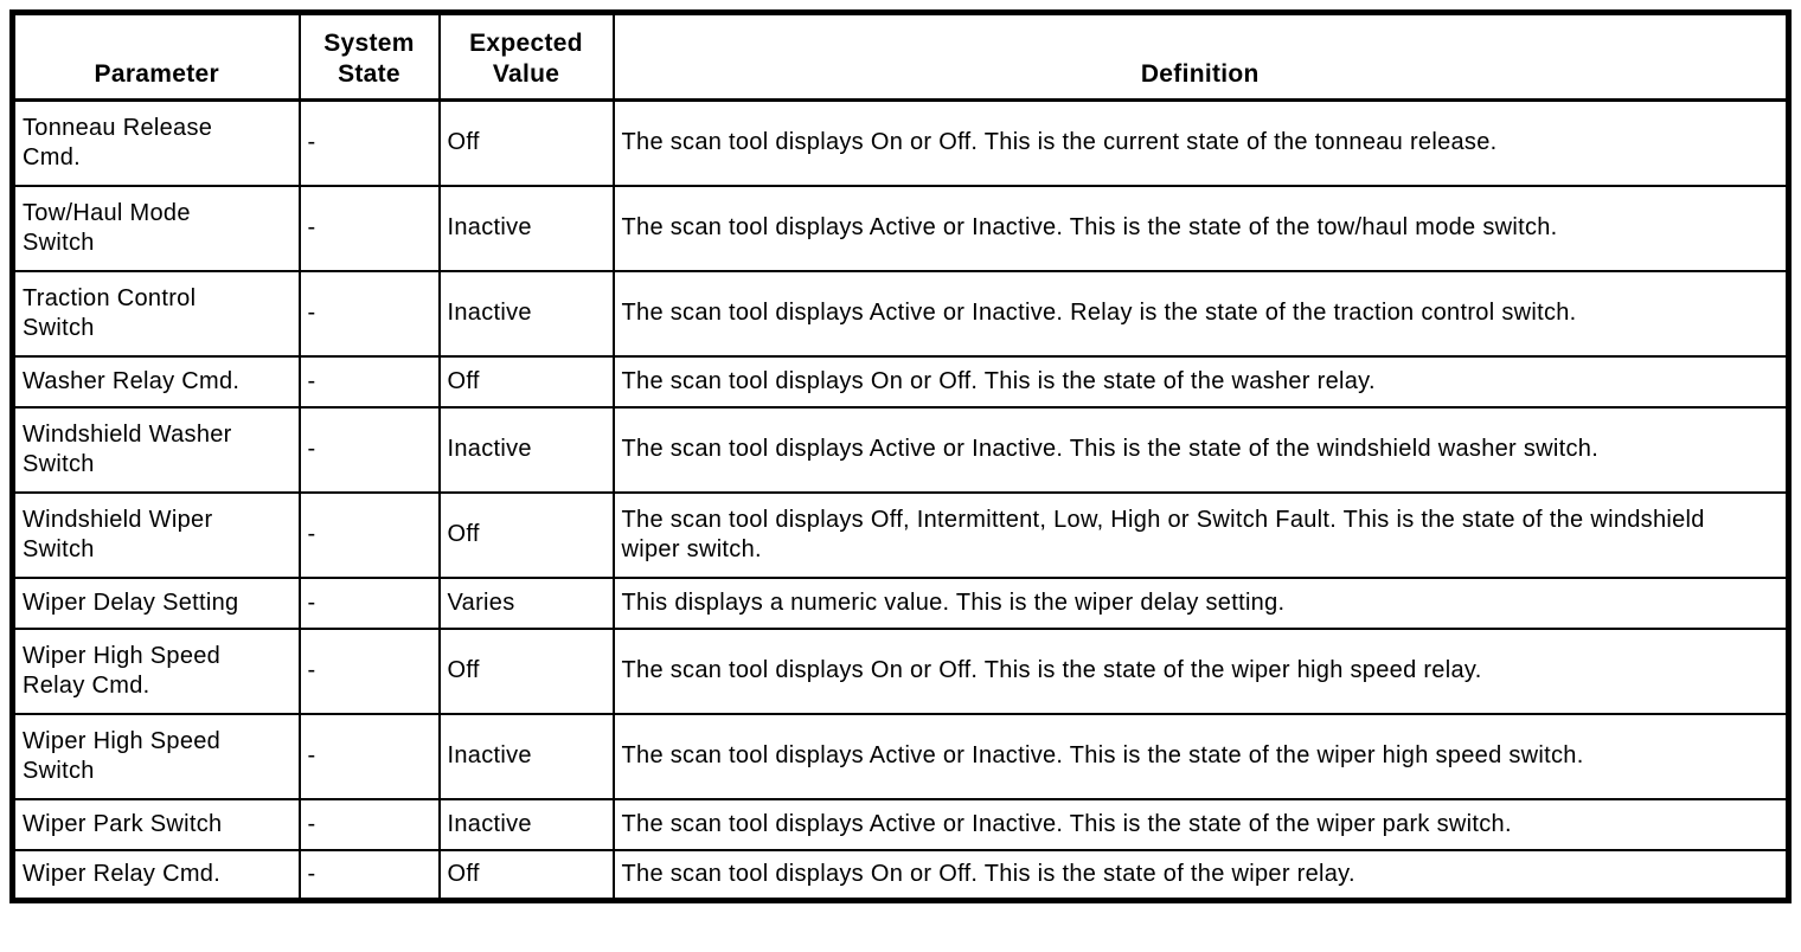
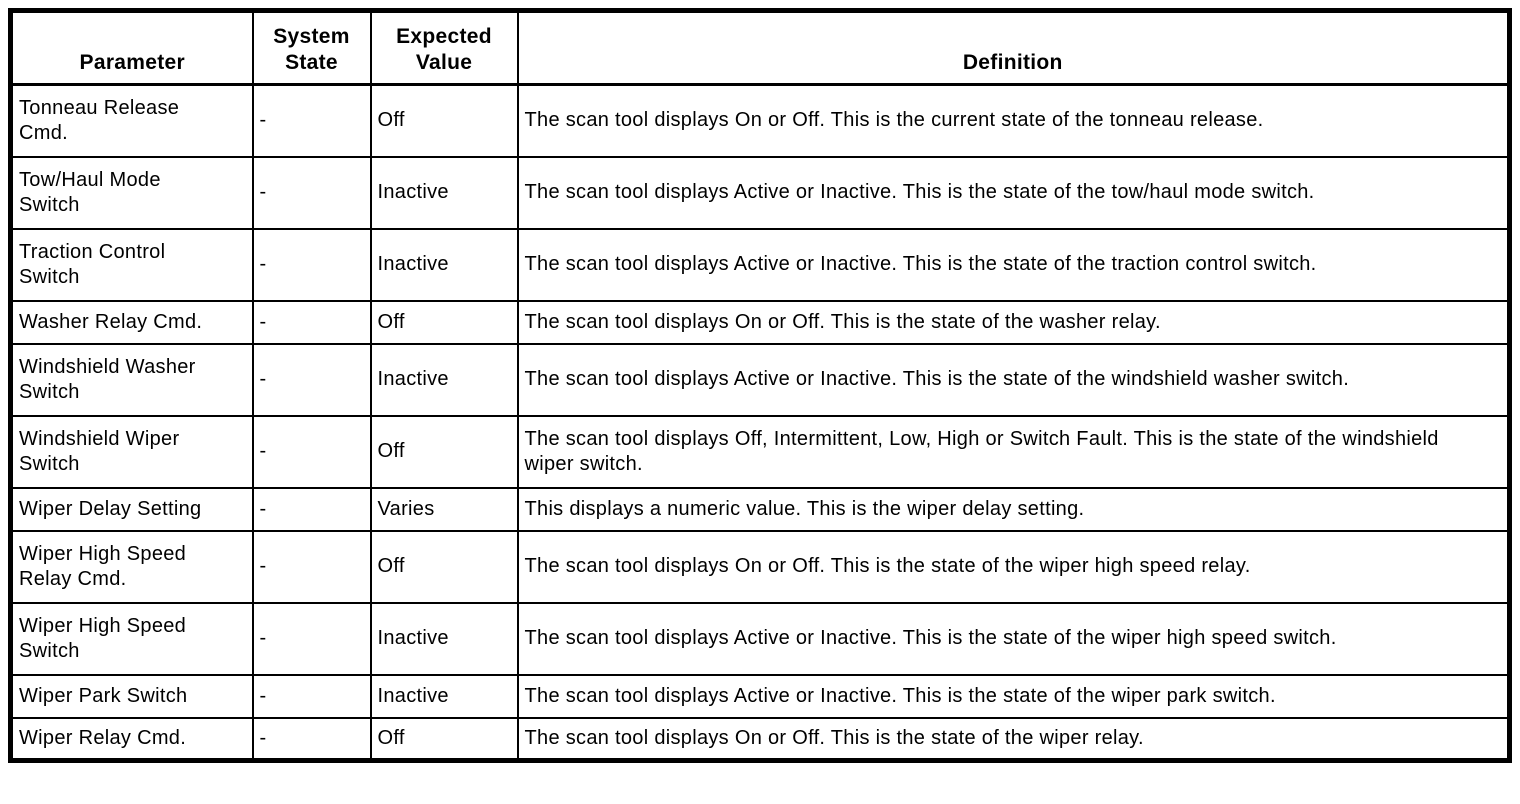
  Parameter	System State	Expected Value	Definition
  Tonneau Release Cmd.	-	Off	The scan tool displays On or Off. This is the current state of the tonneau release.
  Tow/Haul Mode Switch	-	Inactive	The scan tool displays Active or Inactive. This is the state of the tow/haul mode switch.
- Traction Control Switch	-	Inactive	The scan tool displays Active or Inactive. Relay is the state of the traction control switch.
+ Traction Control Switch	-	Inactive	The scan tool displays Active or Inactive. This is the state of the traction control switch.
  Washer Relay Cmd.	-	Off	The scan tool displays On or Off. This is the state of the washer relay.
  Windshield Washer Switch	-	Inactive	The scan tool displays Active or Inactive. This is the state of the windshield washer switch.
  Windshield Wiper Switch	-	Off	The scan tool displays Off, Intermittent, Low, High or Switch Fault. This is the state of the windshield wiper switch.
  Wiper Delay Setting	-	Varies	This displays a numeric value. This is the wiper delay setting.
  Wiper High Speed Relay Cmd.	-	Off	The scan tool displays On or Off. This is the state of the wiper high speed relay.
  Wiper High Speed Switch	-	Inactive	The scan tool displays Active or Inactive. This is the state of the wiper high speed switch.
  Wiper Park Switch	-	Inactive	The scan tool displays Active or Inactive. This is the state of the wiper park switch.
  Wiper Relay Cmd.	-	Off	The scan tool displays On or Off. This is the state of the wiper relay.
